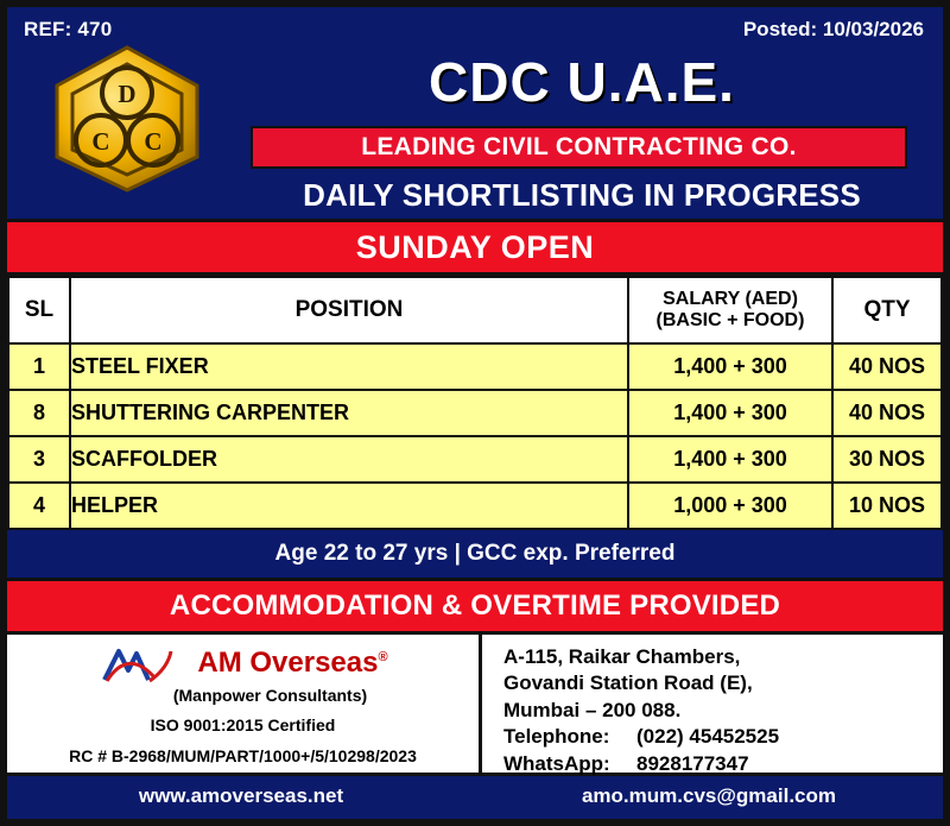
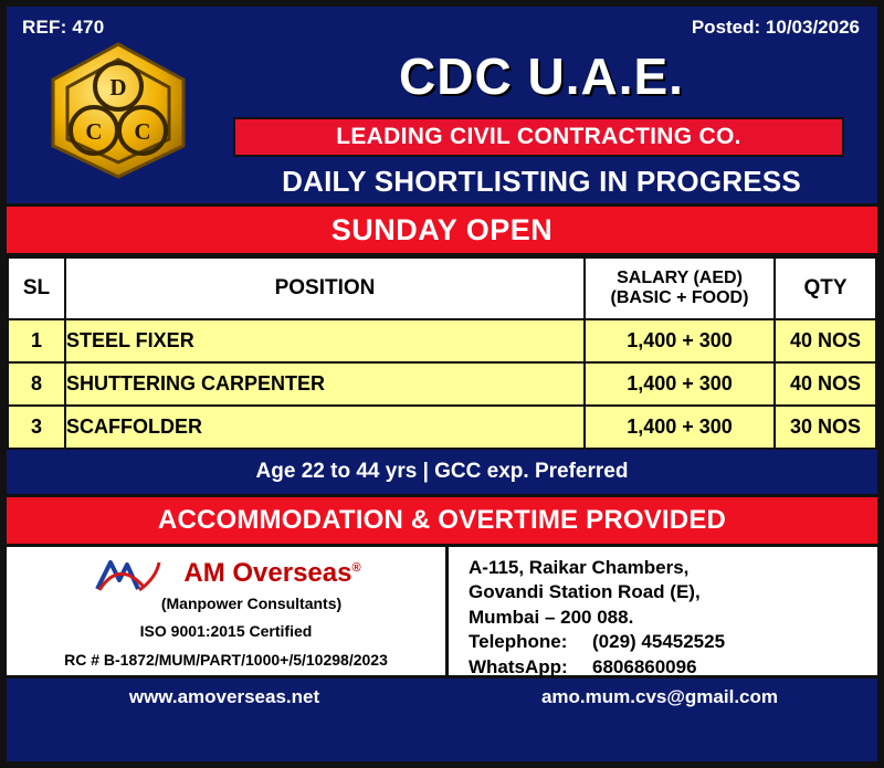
  REF: 470
  Posted: 10/03/2026
  D
  C
  C
  CDC U.A.E.
  LEADING CIVIL CONTRACTING CO.
  DAILY SHORTLISTING IN PROGRESS
  SUNDAY OPEN
  SL	POSITION	SALARY (AED) (BASIC + FOOD)	QTY
  1	STEEL FIXER	1,400 + 300	40 NOS
  8	SHUTTERING CARPENTER	1,400 + 300	40 NOS
  3	SCAFFOLDER	1,400 + 300	30 NOS
- 4	HELPER	1,000 + 300	10 NOS
- Age 22 to 27 yrs | GCC exp. Preferred
+ Age 22 to 44 yrs | GCC exp. Preferred
  ACCOMMODATION & OVERTIME PROVIDED
  AM Overseas®
  (Manpower Consultants)
  ISO 9001:2015 Certified
- RC # B-2968/MUM/PART/1000+/5/10298/2023
+ RC # B-1872/MUM/PART/1000+/5/10298/2023
  A-115, Raikar Chambers,
  Govandi Station Road (E),
  Mumbai – 200 088.
  Telephone:
- (022) 45452525
+ (029) 45452525
  WhatsApp:
- 8928177347
+ 6806860096
  www.amoverseas.net
  amo.mum.cvs@gmail.com
